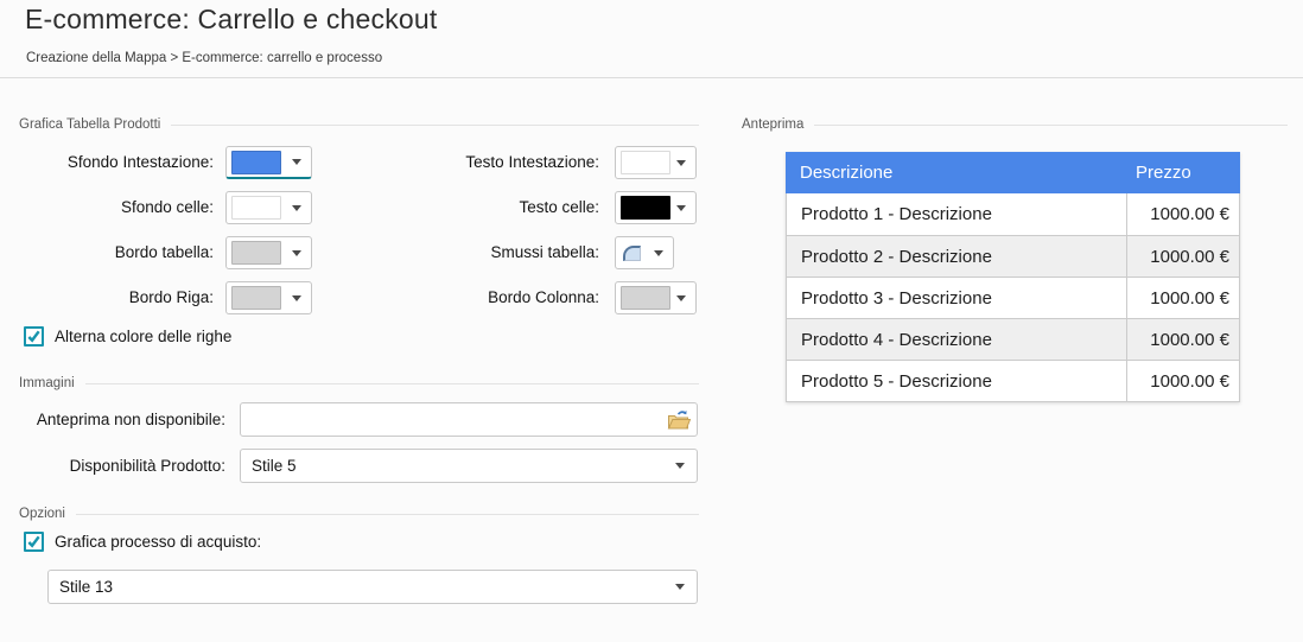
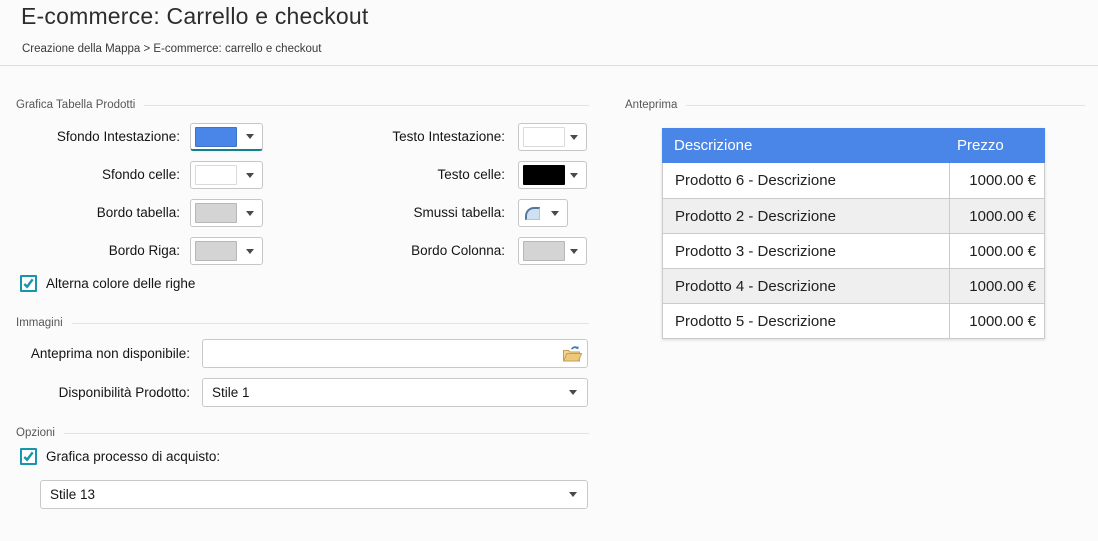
  E-commerce: Carrello e checkout
- Creazione della Mappa > E-commerce: carrello e processo
+ Creazione della Mappa > E-commerce: carrello e checkout
  Grafica Tabella Prodotti
  Sfondo Intestazione:
  Testo Intestazione:
  Sfondo celle:
  Testo celle:
  Bordo tabella:
  Smussi tabella:
  Bordo Riga:
  Bordo Colonna:
  Alterna colore delle righe
  Immagini
  Anteprima non disponibile:
  Disponibilità Prodotto:
- Stile 5
+ Stile 1
  Opzioni
  Grafica processo di acquisto:
  Stile 13
  Anteprima
  Descrizione
  Prezzo
- Prodotto 1 - Descrizione
+ Prodotto 6 - Descrizione
  1000.00 €
  Prodotto 2 - Descrizione
  1000.00 €
  Prodotto 3 - Descrizione
  1000.00 €
  Prodotto 4 - Descrizione
  1000.00 €
  Prodotto 5 - Descrizione
  1000.00 €
